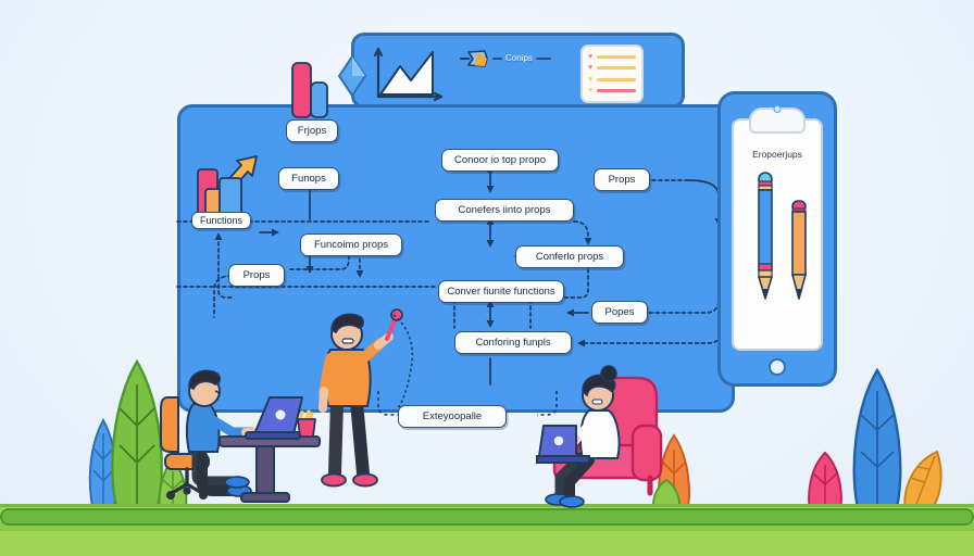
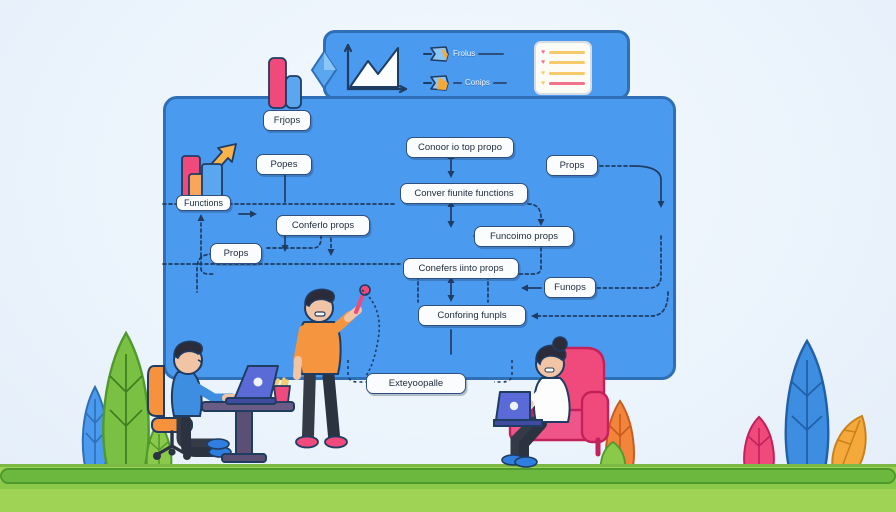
+ Frolus
  Conips
  Functions
  Frjops
  Conoor io top propo
- Conefers iinto props
+ Conver fiunite functions
- Conferlo props
+ Funcoimo props
- Conver fiunite functions
+ Conefers iinto props
  Conforing funpls
- Funcoimo props
+ Conferlo props
- Funops
+ Popes
  Props
  Props
- Popes
+ Funops
  Exteyoopalle
- Eropoerjups
